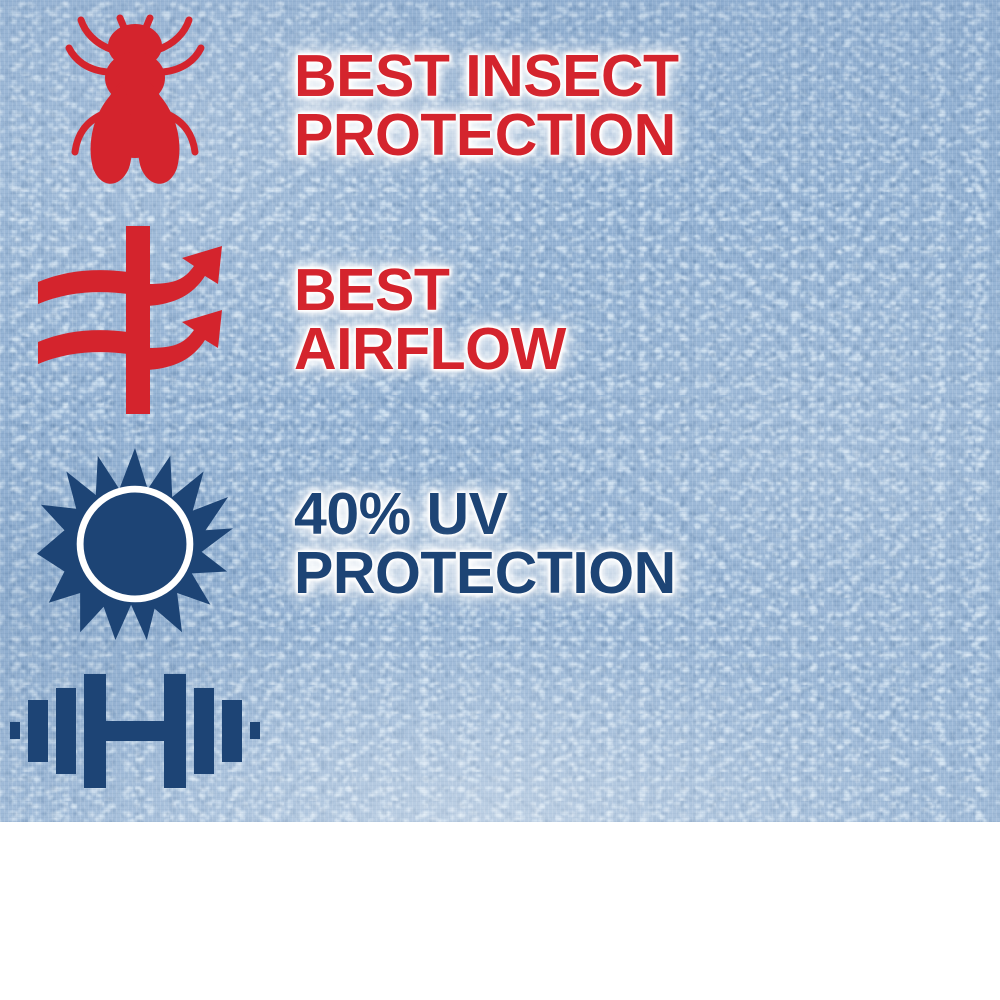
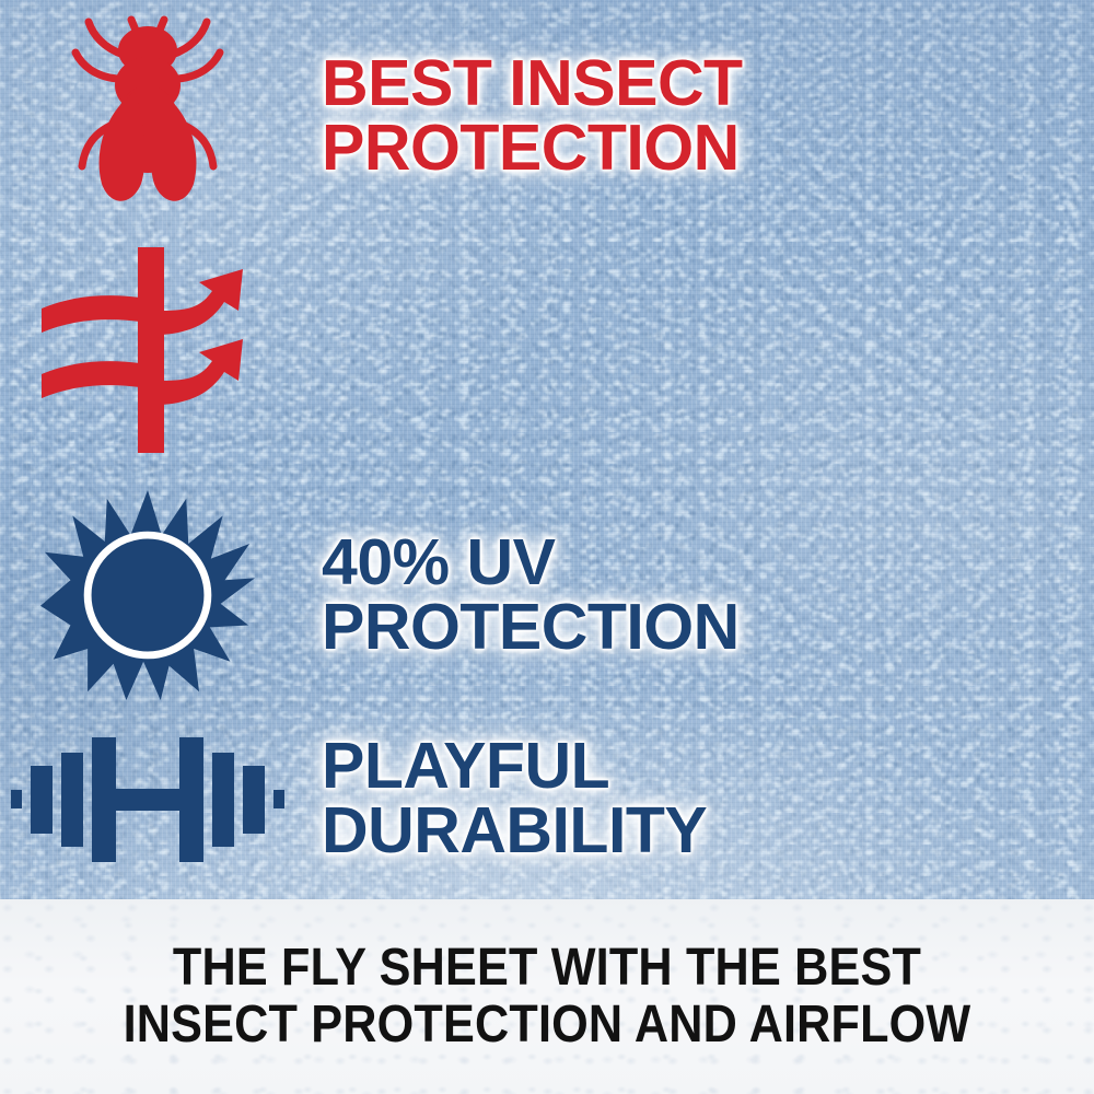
  BEST INSECT
  PROTECTION
- BEST
- AIRFLOW
  40% UV
  PROTECTION
+ PLAYFUL
+ DURABILITY
+ THE FLY SHEET WITH THE BEST
+ INSECT PROTECTION AND AIRFLOW
